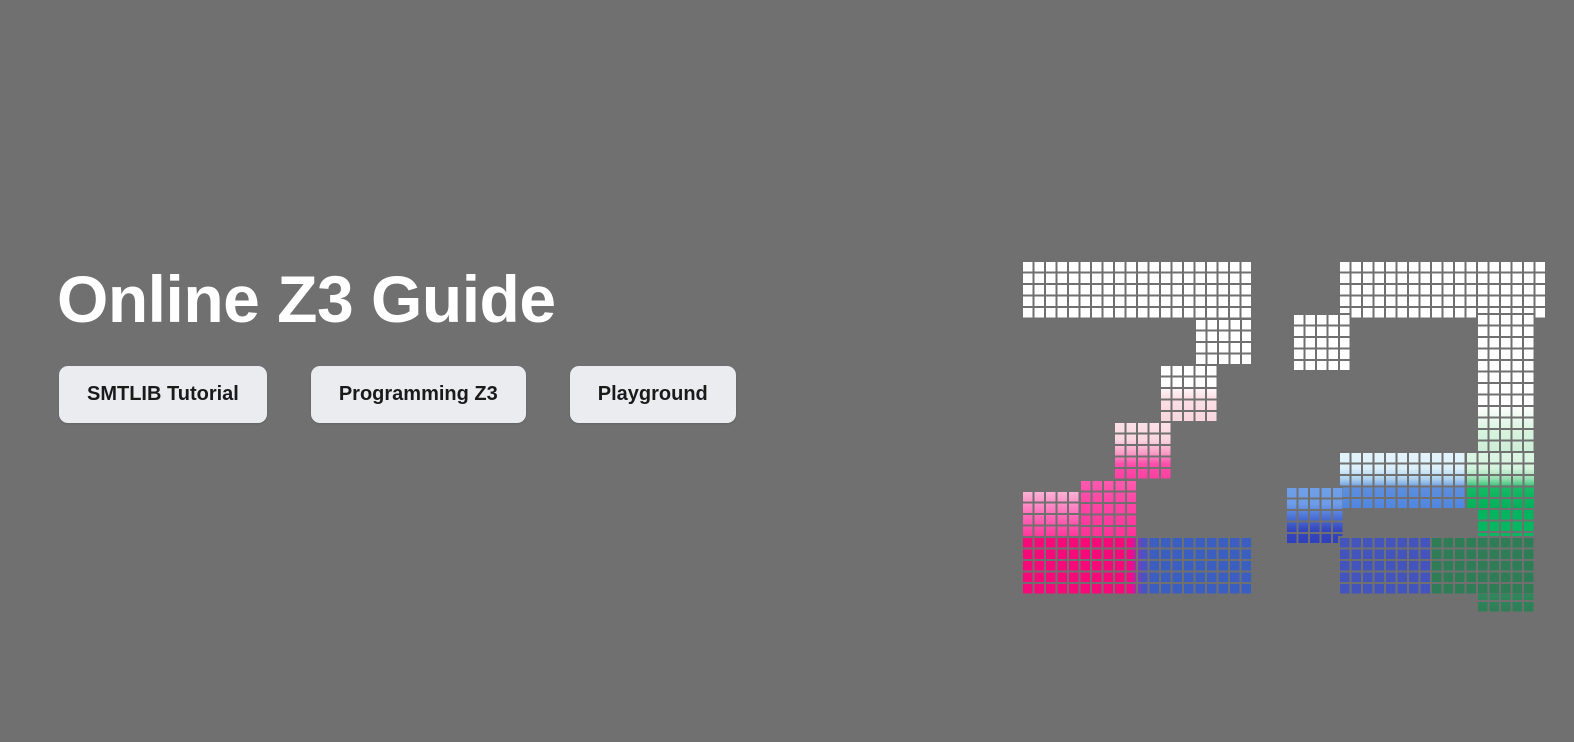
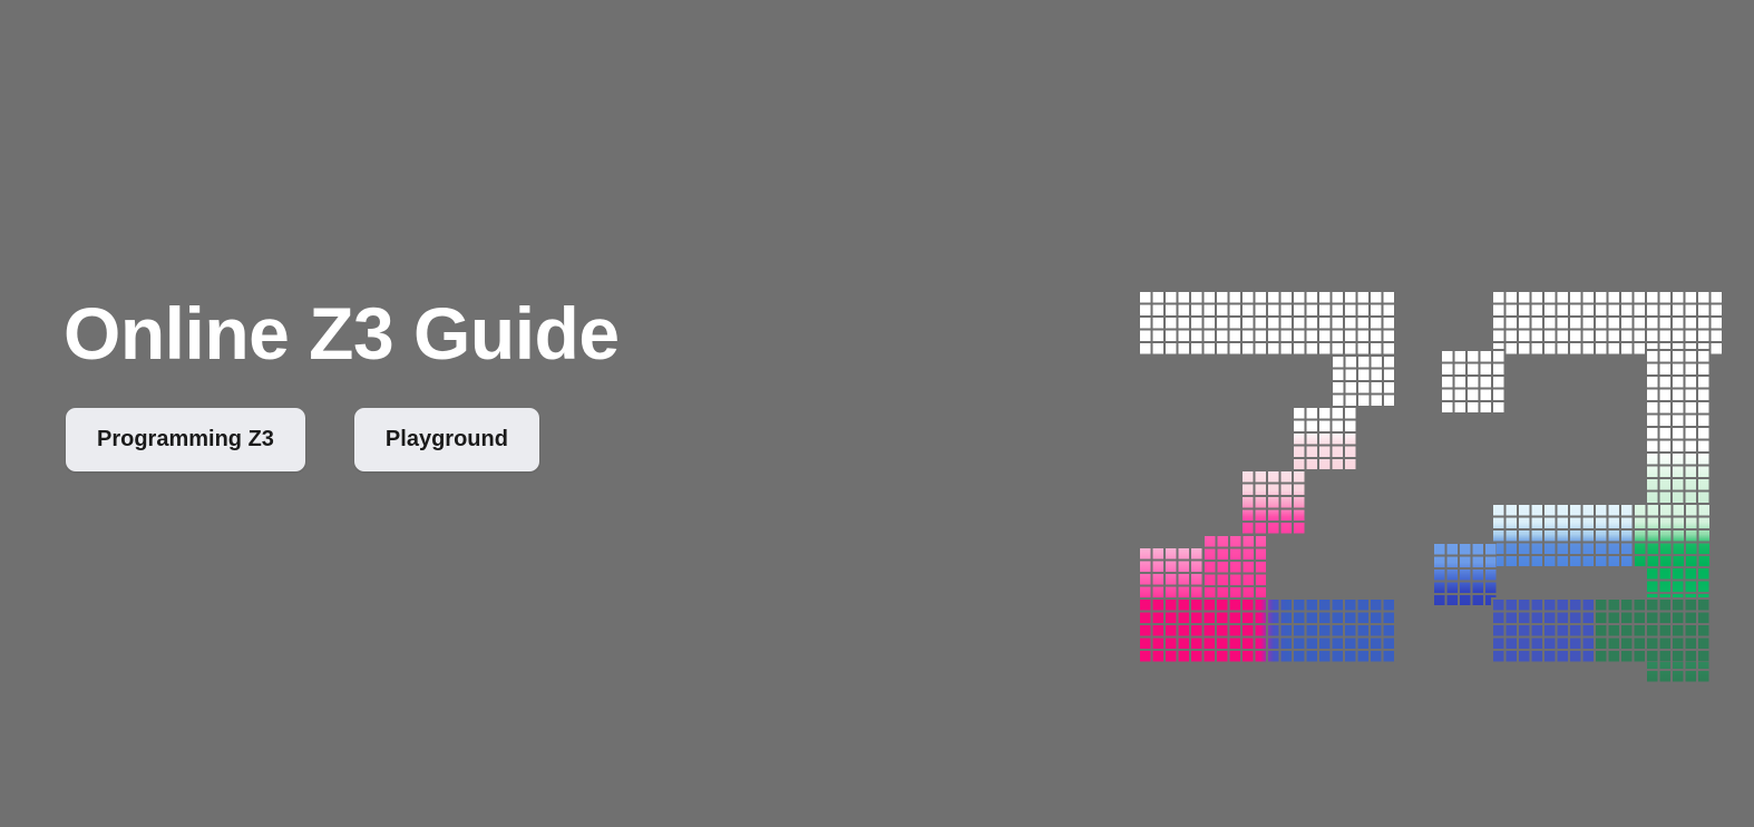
  Online Z3 Guide
- SMTLIB Tutorial
  Programming Z3
  Playground
